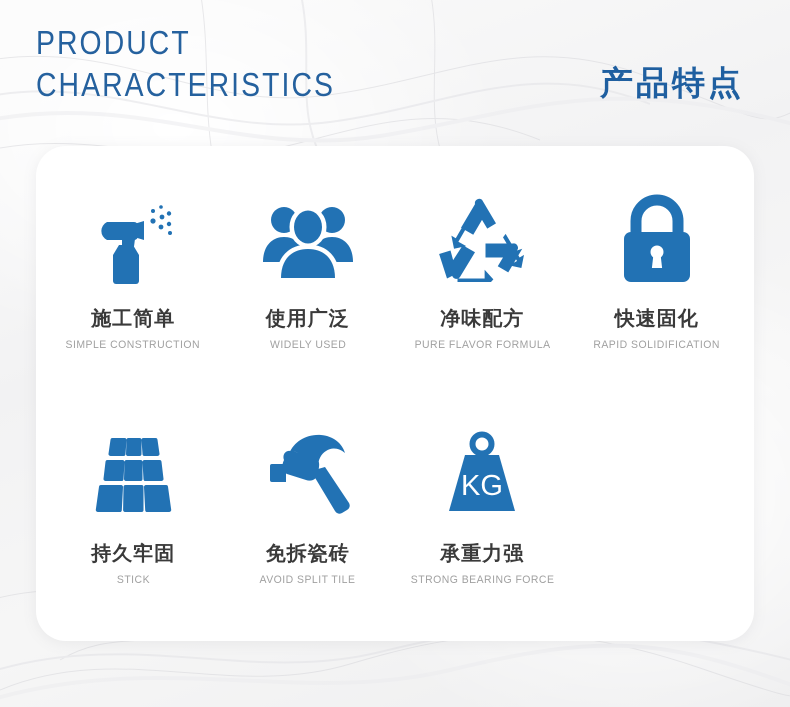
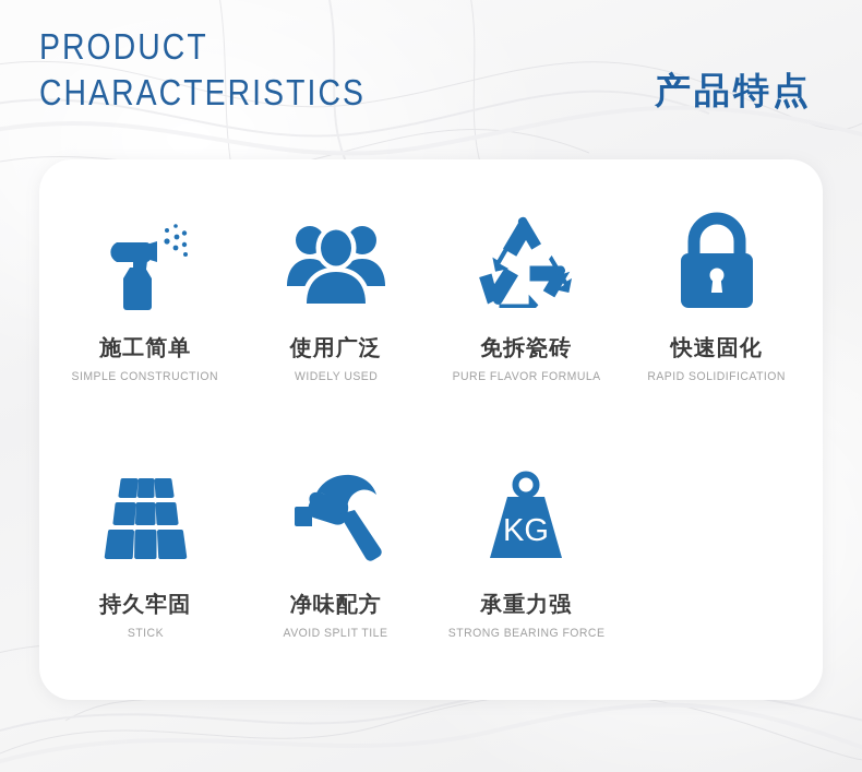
  PRODUCT
  CHARACTERISTICS
  产品特点
  施工简单
  SIMPLE CONSTRUCTION
  使用广泛
  WIDELY USED
- 净味配方
+ 免拆瓷砖
  PURE FLAVOR FORMULA
  快速固化
  RAPID SOLIDIFICATION
  持久牢固
  STICK
- 免拆瓷砖
+ 净味配方
  AVOID SPLIT TILE
  KG
  承重力强
  STRONG BEARING FORCE
